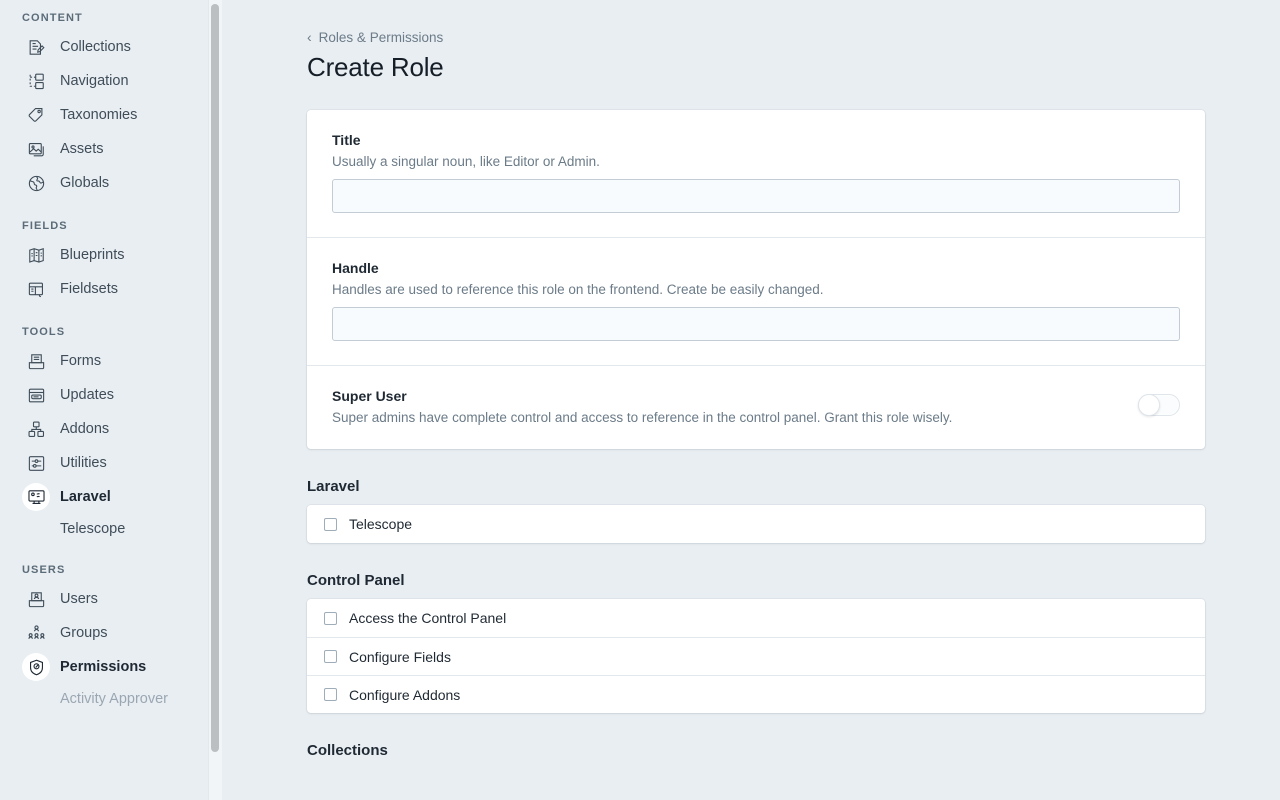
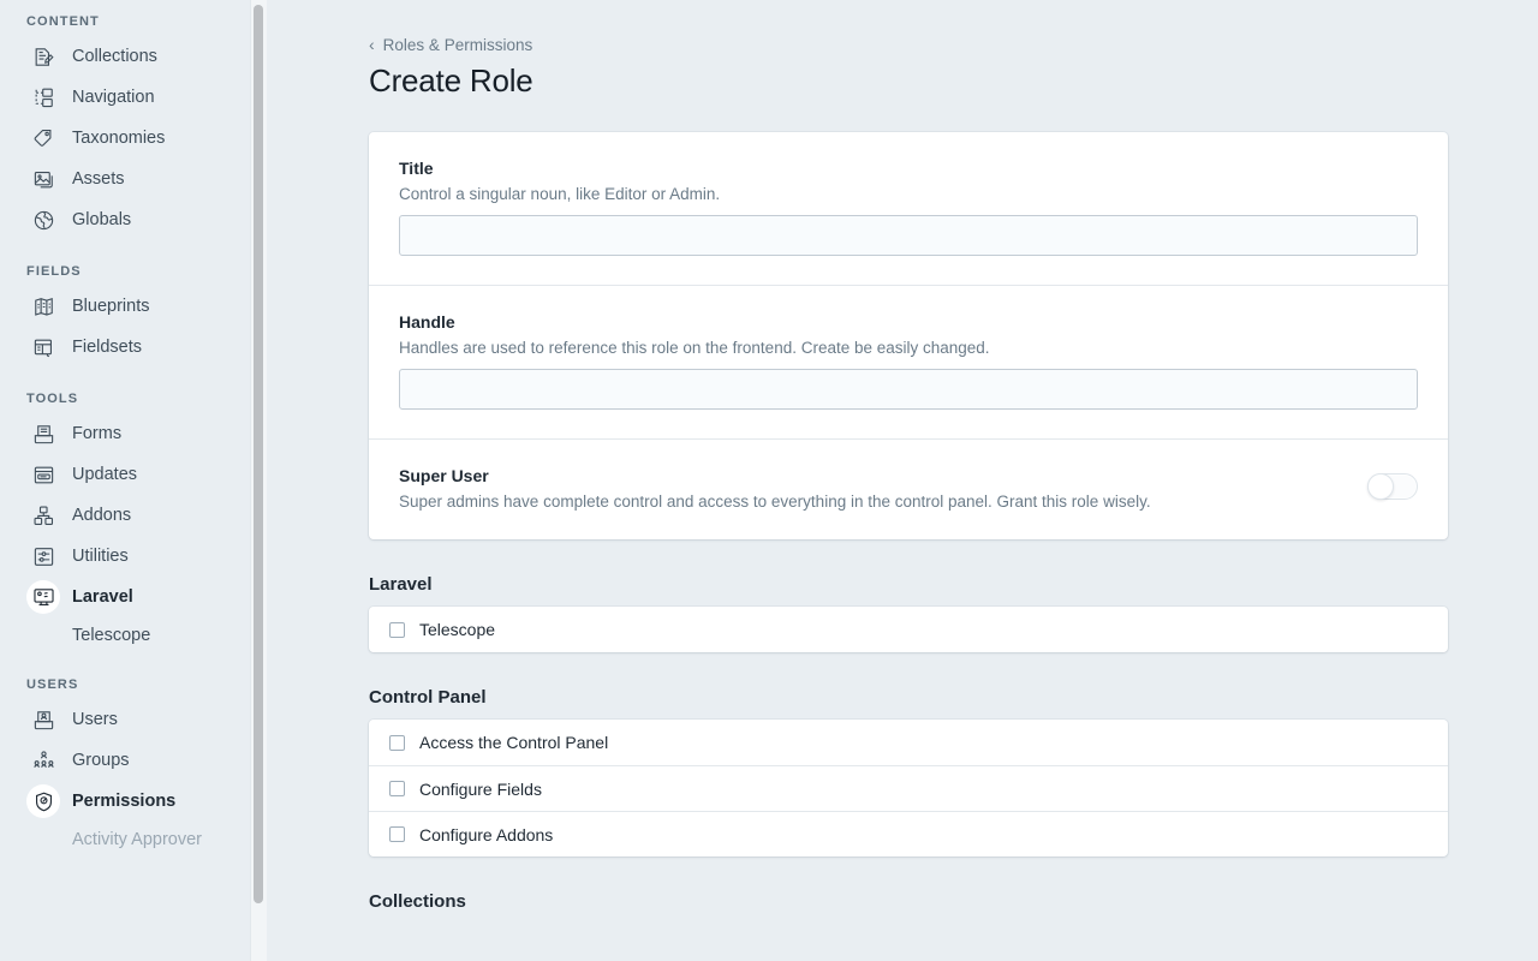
  CONTENT
  Collections
  Navigation
  Taxonomies
  Assets
  Globals
  FIELDS
  Blueprints
  Fieldsets
  TOOLS
  Forms
  Updates
  Addons
  Utilities
  Laravel
  Telescope
  USERS
  Users
  Groups
  Permissions
  Activity Approver
  ‹
  Roles & Permissions
  Create Role
  Title
- Usually a singular noun, like Editor or Admin.
+ Control a singular noun, like Editor or Admin.
  Handle
  Handles are used to reference this role on the frontend. Create be easily changed.
  Super User
- Super admins have complete control and access to reference in the control panel. Grant this role wisely.
+ Super admins have complete control and access to everything in the control panel. Grant this role wisely.
  Laravel
  Telescope
  Control Panel
  Access the Control Panel
  Configure Fields
  Configure Addons
  Collections
